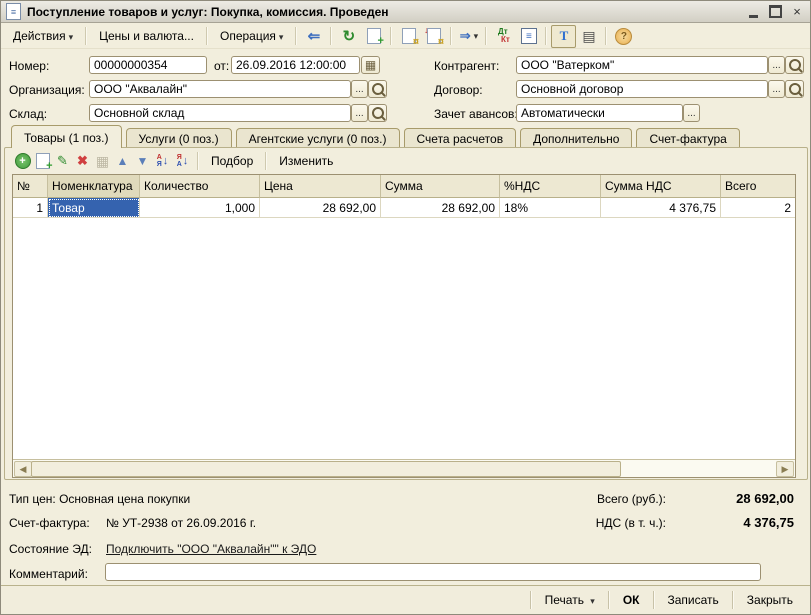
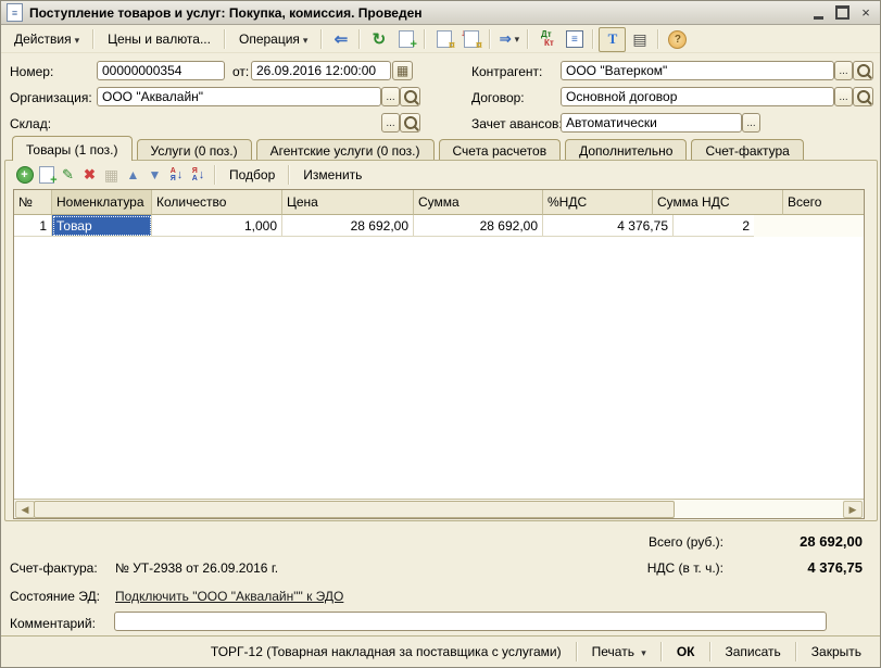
  ≡
  Поступление товаров и услуг: Покупка, комиссия. Проведен
  ×
  Действия ▾
  Цены и валюта...
  Операция ▾
  ⇐
  ↻
  +
  ¤
  ↓
  ¤
  ⇒
  ▾
  Дт
  Кт
  ≡
  Т
  ▤
  ?
  Номер:
  00000000354
  от:
  26.09.2016 12:00:00
  ▦
  Контрагент:
  ООО "Ватерком"
  ...
  Организация:
  ООО "Аквалайн"
  ...
  Договор:
  Основной договор
  ...
  Склад:
- Основной склад
  ...
  Зачет авансов
  Автоматически
  ...
  Товары (1 поз.)
  Услуги (0 поз.)
  Агентские услуги (0 поз.)
  Счета расчетов
  Дополнительно
  Счет-фактура
  +
  +
  ✎
  ✖
  ▦
  ▲
  ▼
  ↓
  ↓
  Подбор
  Изменить
  №
  Номенклатура
  Количество
  Цена
  Сумма
  %НДС
  Сумма НДС
  Всего
  1
  Товар
  1,000
  28 692,00
  28 692,00
- 18%
  4 376,75
  2
  ◀
  ▶
- Тип цен: Основная цена покупки
  Всего (руб.):
  28 692,00
  Счет-фактура:
  № УТ-2938 от 26.09.2016 г.
  НДС (в т. ч.):
  4 376,75
  Состояние ЭД:
  Подключить "ООО "Аквалайн"" к ЭДО
  Комментарий:
+ ТОРГ-12 (Товарная накладная за поставщика с услугами)
  Печать ▾
  ОК
  Записать
  Закрыть
